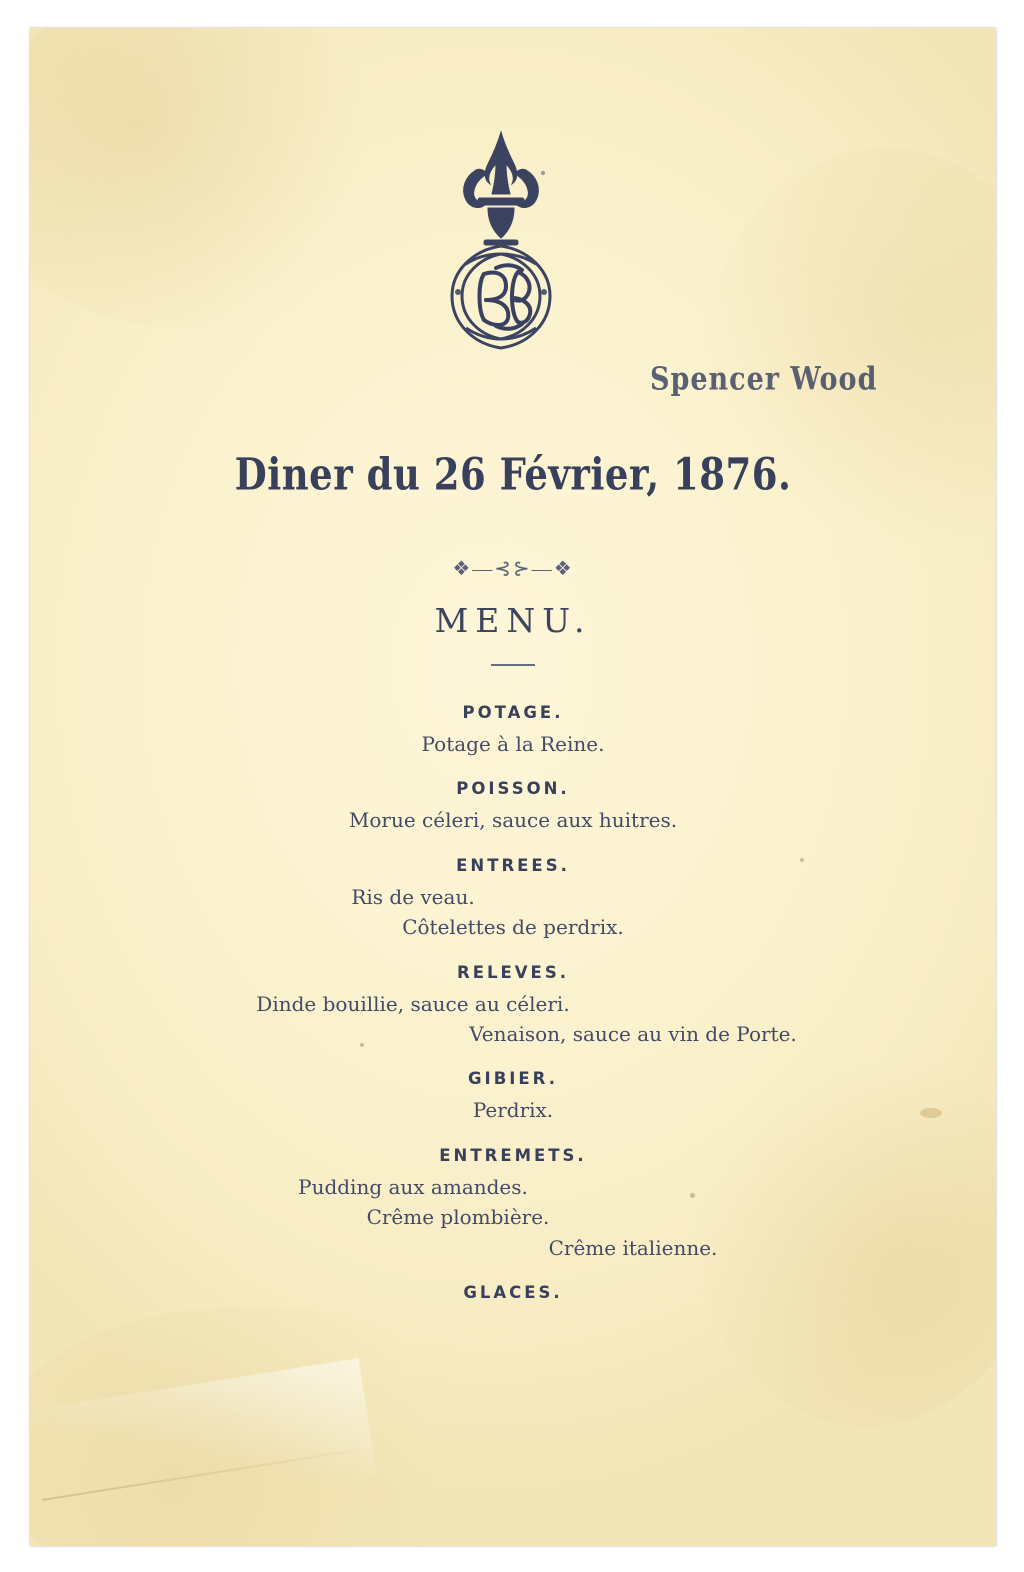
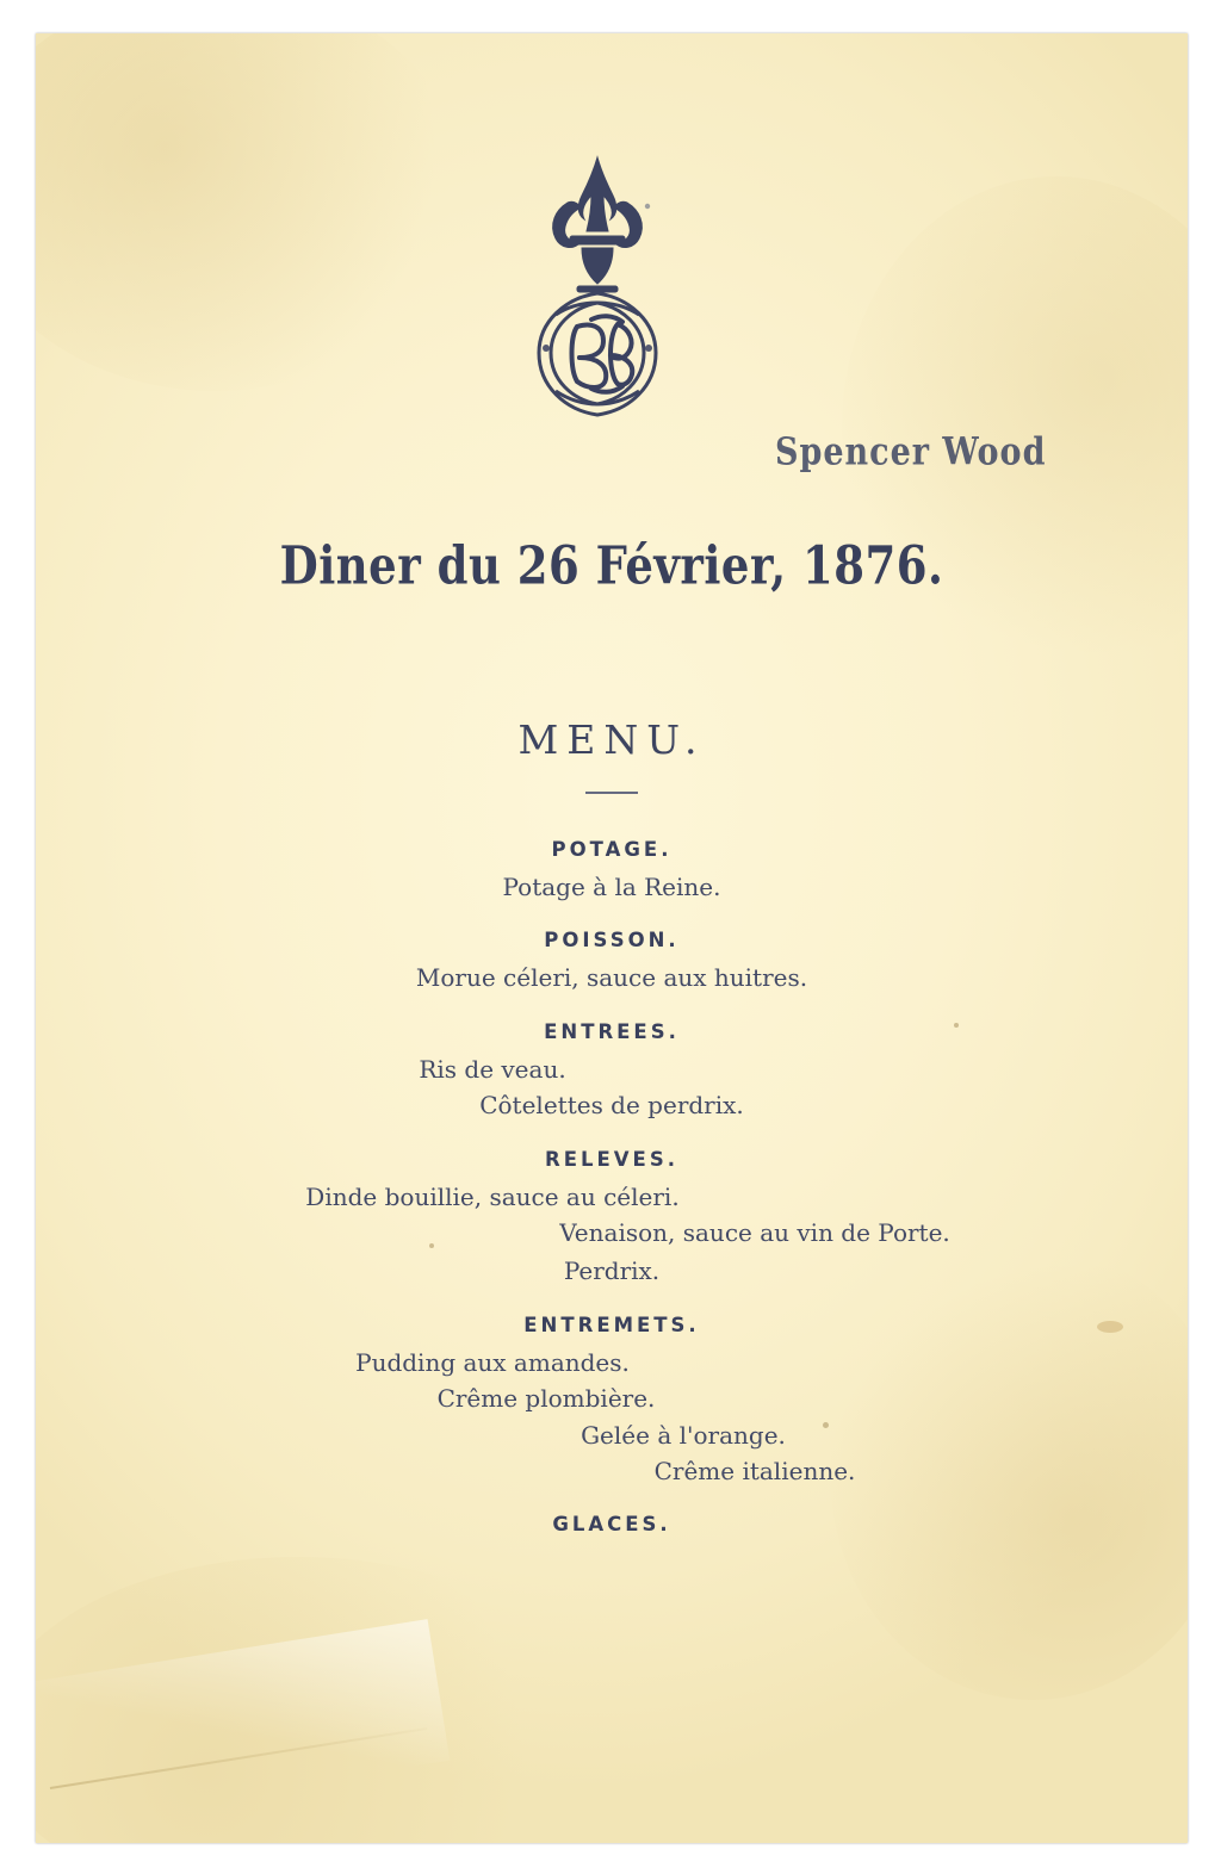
  Spencer Wood
  Diner du 26 Février, 1876.
- ❖—⊰⊱—❖
  MENU.
  POTAGE.
  Potage à la Reine.
  POISSON.
  Morue céleri, sauce aux huitres.
  ENTREES.
  Ris de veau.
  Côtelettes de perdrix.
  RELEVES.
  Dinde bouillie, sauce au céleri.
  Venaison, sauce au vin de Porte.
- GIBIER.
  Perdrix.
  ENTREMETS.
  Pudding aux amandes.
  Crême plombière.
+ Gelée à l'orange.
  Crême italienne.
  GLACES.
